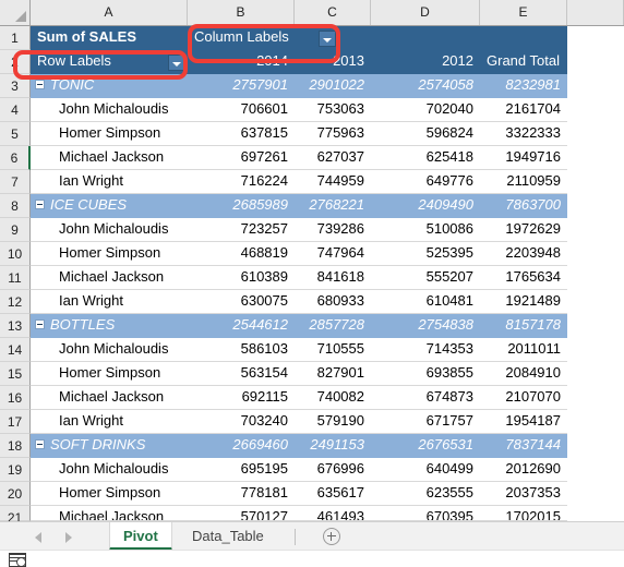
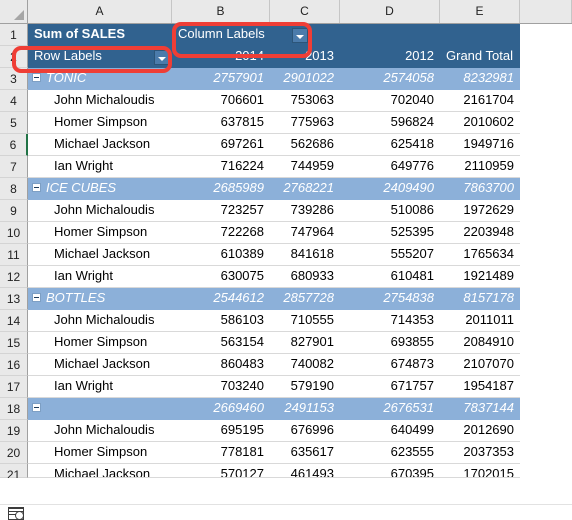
  A
  B
  C
  D
  E
  1
  2
  3
  4
  5
  6
  7
  8
  9
  10
  11
  12
  13
  14
  15
  16
  17
  18
  19
  20
  21
  Sum of SALES
  Column Labels
  Row Labels
  2014
  2013
  2012
  Grand Total
  TONIC
  2757901
  2901022
  2574058
  8232981
  John Michaloudis
  706601
  753063
  702040
  2161704
  Homer Simpson
  637815
  775963
  596824
- 3322333
+ 2010602
  Michael Jackson
  697261
- 627037
+ 562686
  625418
  1949716
  Ian Wright
  716224
  744959
  649776
  2110959
  ICE CUBES
  2685989
  2768221
  2409490
  7863700
  John Michaloudis
  723257
  739286
  510086
  1972629
  Homer Simpson
- 468819
+ 722268
  747964
  525395
  2203948
  Michael Jackson
  610389
  841618
  555207
  1765634
  Ian Wright
  630075
  680933
  610481
  1921489
  BOTTLES
  2544612
  2857728
  2754838
  8157178
  John Michaloudis
  586103
  710555
  714353
  2011011
  Homer Simpson
  563154
  827901
  693855
  2084910
  Michael Jackson
- 692115
+ 860483
  740082
  674873
  2107070
  Ian Wright
  703240
  579190
  671757
  1954187
- SOFT DRINKS
  2669460
  2491153
  2676531
  7837144
  John Michaloudis
  695195
  676996
  640499
  2012690
  Homer Simpson
  778181
  635617
  623555
  2037353
  Michael Jackson
  570127
  461493
  670395
  1702015
- Pivot
- Data_Table
